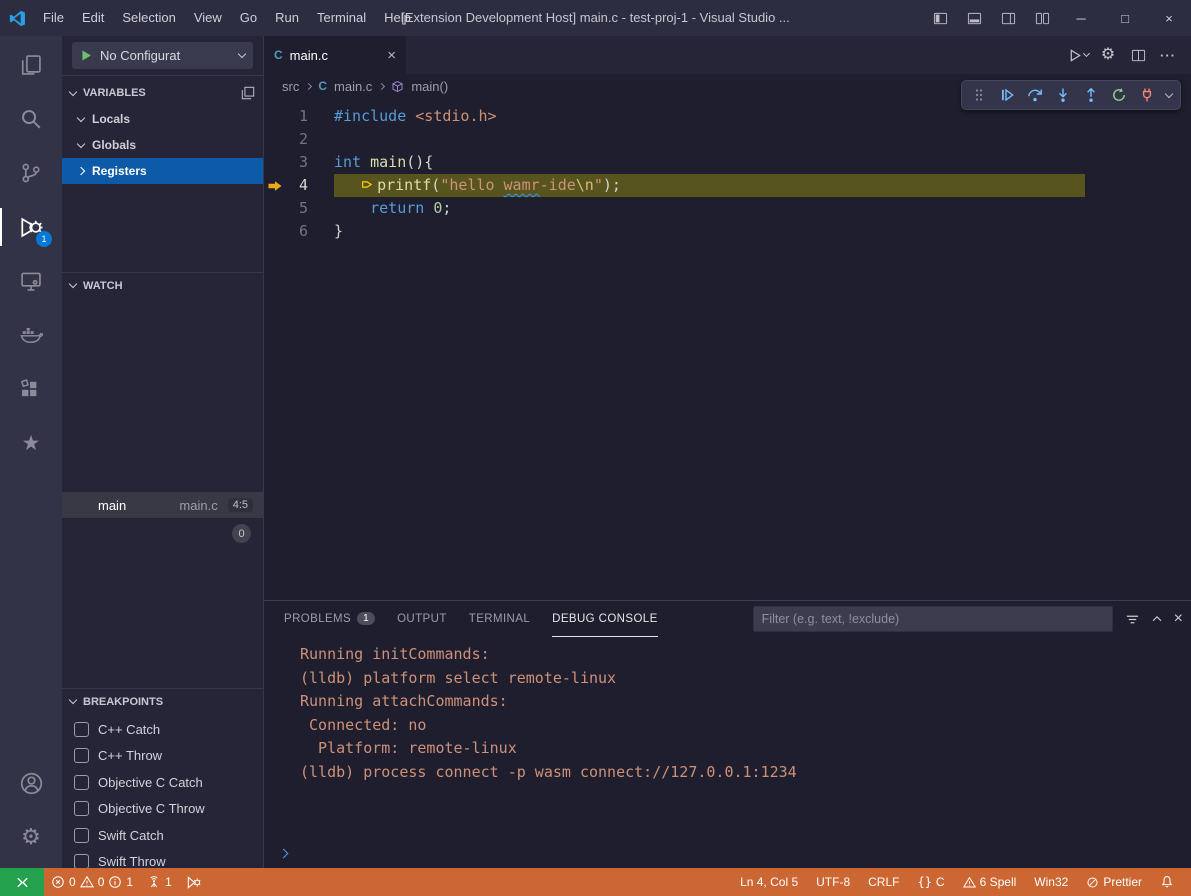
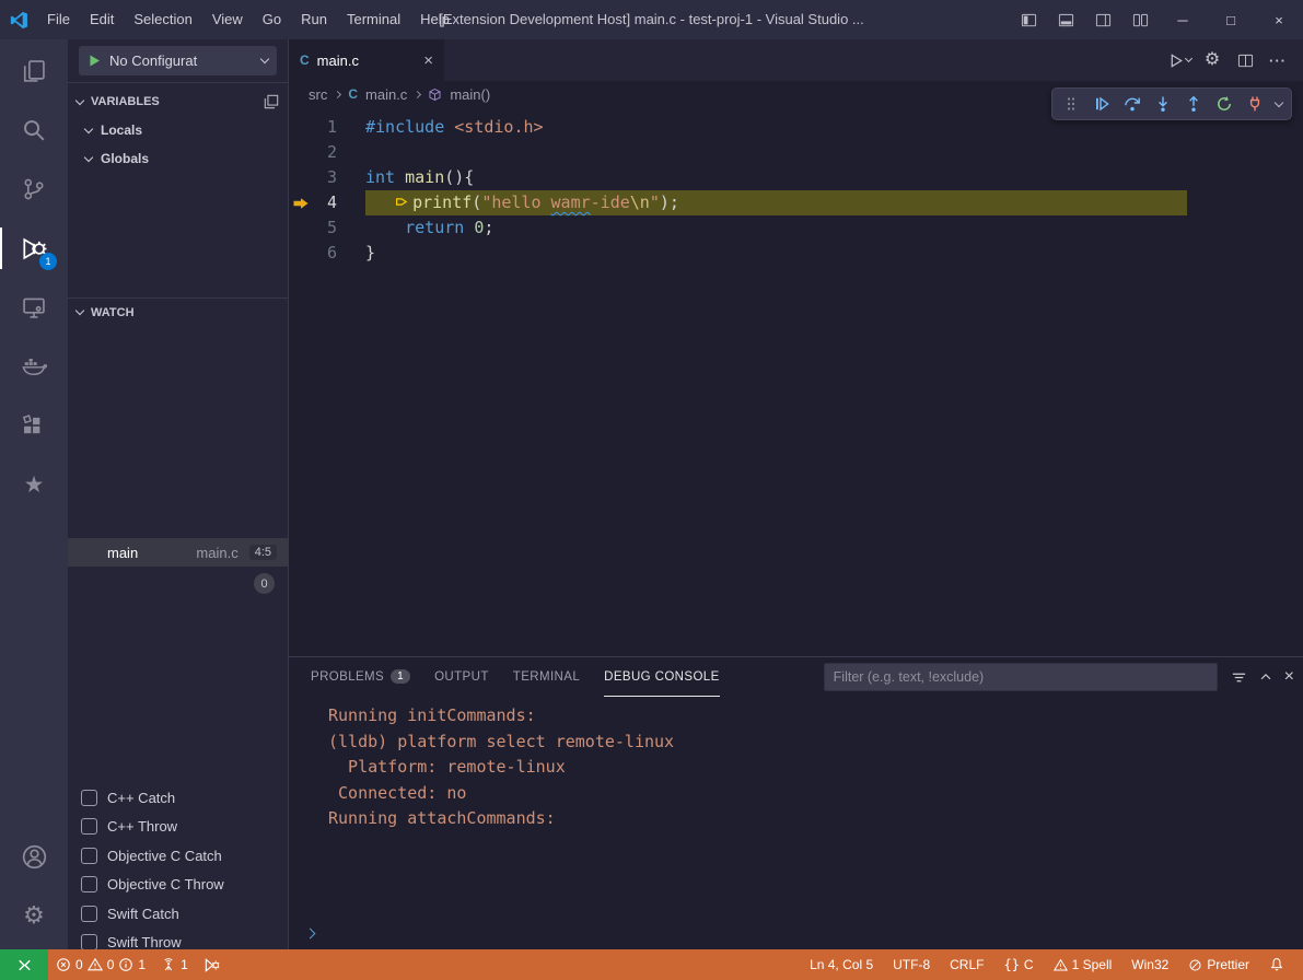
  File
  Edit
  Selection
  View
  Go
  Run
  Terminal
  Help
  [Extension Development Host] main.c - test-proj-1 - Visual Studio ...
  ─
  □
  ×
  1
  ★
  ⚙
  No Configurat
  VARIABLES
  Locals
  Globals
- Registers
  WATCH
  main
  main.c
  4:5
  0
- BREAKPOINTS
  C++ Catch
  C++ Throw
  Objective C Catch
  Objective C Throw
  Swift Catch
  Swift Throw
  C
  main.c
  ×
  ⚙
  ···
  src
  C
  main.c
  main()
  1
  #include <stdio.h>
  2
  3
  int main(){
  4
  printf("hello wamr-ide\n");
  5
  return 0;
  6
  }
  PROBLEMS
  1
  OUTPUT
  TERMINAL
  DEBUG CONSOLE
  Filter (e.g. text, !exclude)
  ×
  Running initCommands:
  (lldb) platform select remote-linux
- Running attachCommands:
+ Platform: remote-linux
  Connected: no
- Platform: remote-linux
+ Running attachCommands:
- (lldb) process connect -p wasm connect://127.0.0.1:1234
  0
  0
  1
  1
  Ln 4, Col 5
  UTF-8
  CRLF
  {}
  C
- 6 Spell
+ 1 Spell
  Win32
  Prettier
